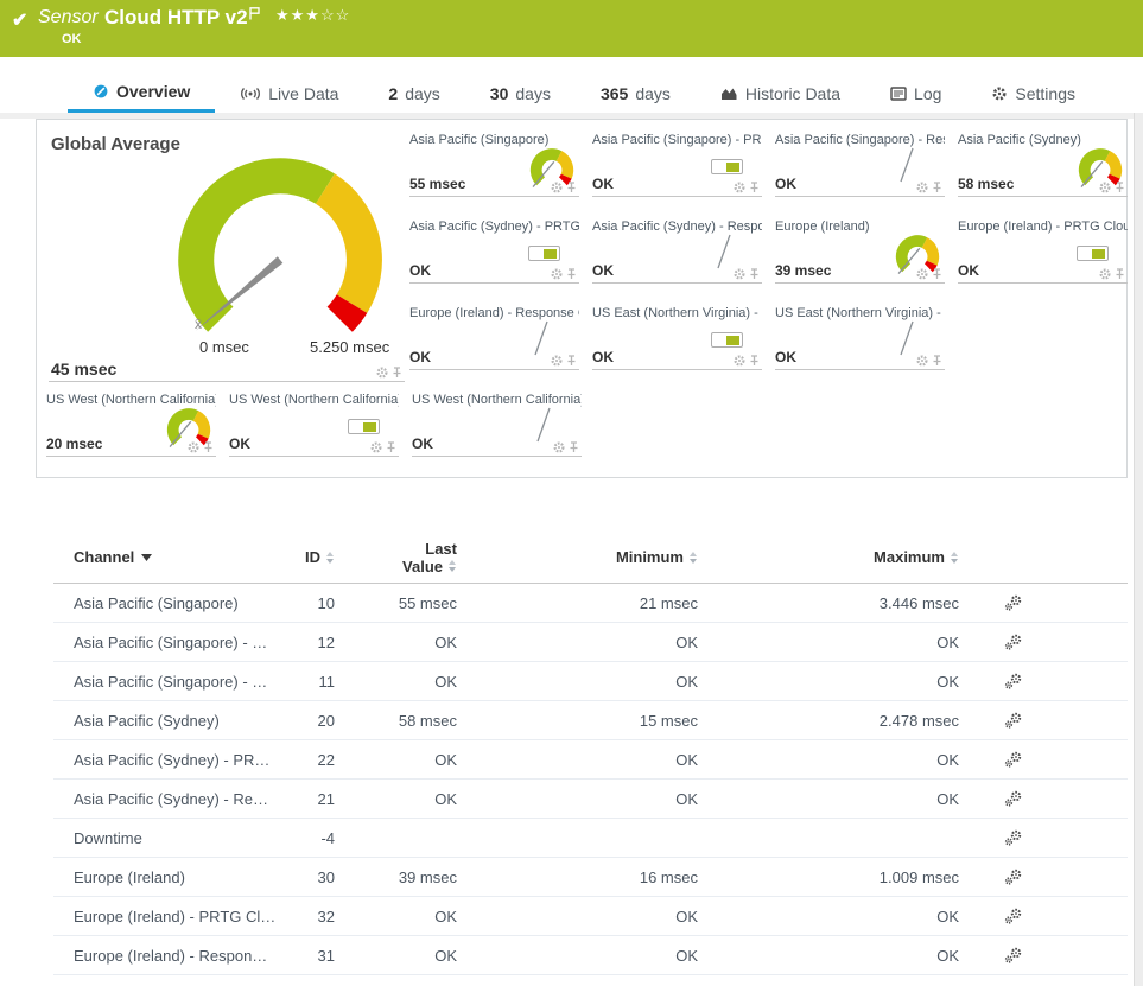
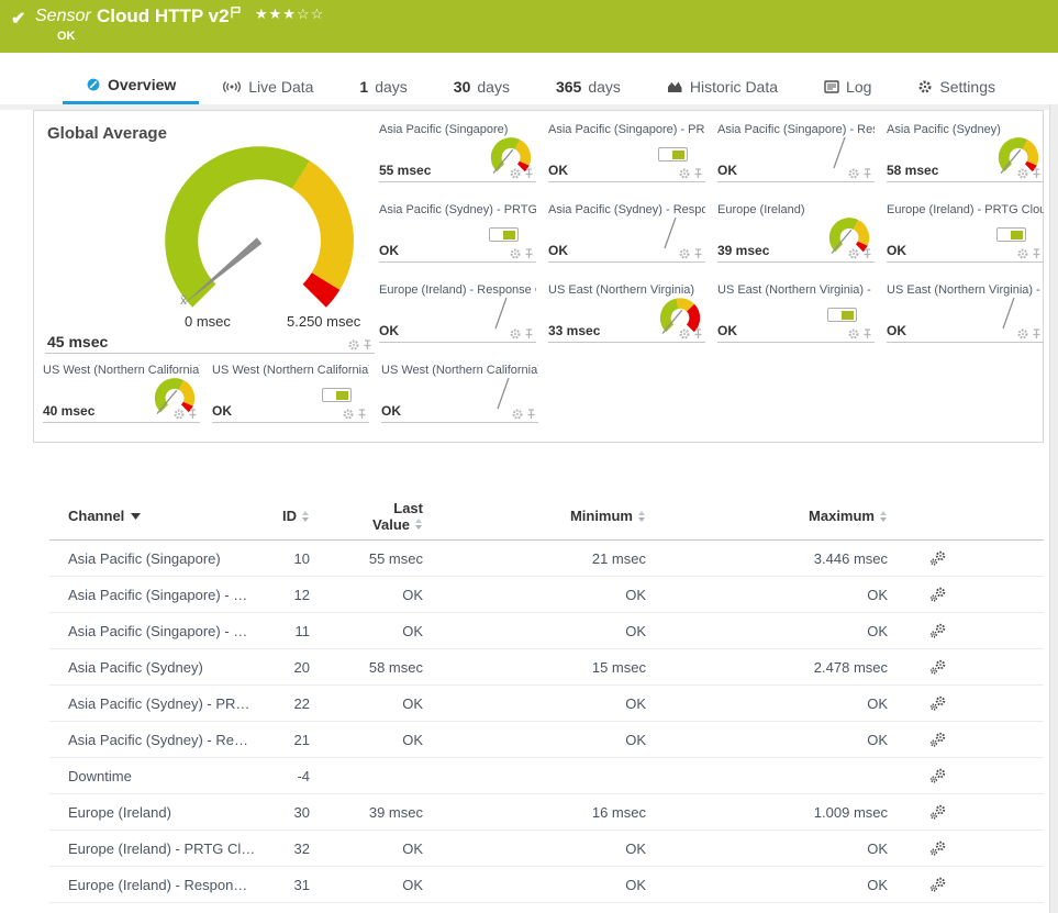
  ✔
  Sensor
  Cloud HTTP v2
  ★★★☆☆
  OK
  Overview
  Live Data
- 2
+ 1
  days
  30
  days
  365
  days
  Historic Data
  Log
  Settings
  Global Average
  x̄
  0 msec
  5.250 msec
  45 msec
  Asia Pacific (Singapore)
  55 msec
  Asia Pacific (Singapore) - PR
  OK
  Asia Pacific (Singapore) - Re
  OK
  Asia Pacific (Sydney)
  58 msec
  Asia Pacific (Sydney) - PRTG
  OK
  Asia Pacific (Sydney) - Respo
  OK
  Europe (Ireland)
  39 msec
  Europe (Ireland) - PRTG Clou
  OK
  Europe (Ireland) - Response
  OK
+ US East (Northern Virginia)
+ 33 msec
  US East (Northern Virginia) -
  OK
  US East (Northern Virginia) -
  OK
  US West (Northern California
- 20 msec
+ 40 msec
  US West (Northern California
  OK
  US West (Northern California
  OK
  Channel
  ID
  Last
  Value
  Minimum
  Maximum
  Asia Pacific (Singapore)
  10
  55 msec
  21 msec
  3.446 msec
  Asia Pacific (Singapore) - …
  12
  OK
  OK
  OK
  Asia Pacific (Singapore) - …
  11
  OK
  OK
  OK
  Asia Pacific (Sydney)
  20
  58 msec
  15 msec
  2.478 msec
  Asia Pacific (Sydney) - PR…
  22
  OK
  OK
  OK
  Asia Pacific (Sydney) - Re…
  21
  OK
  OK
  OK
  Downtime
  -4
  Europe (Ireland)
  30
  39 msec
  16 msec
  1.009 msec
  Europe (Ireland) - PRTG Cl…
  32
  OK
  OK
  OK
  Europe (Ireland) - Respon…
  31
  OK
  OK
  OK
